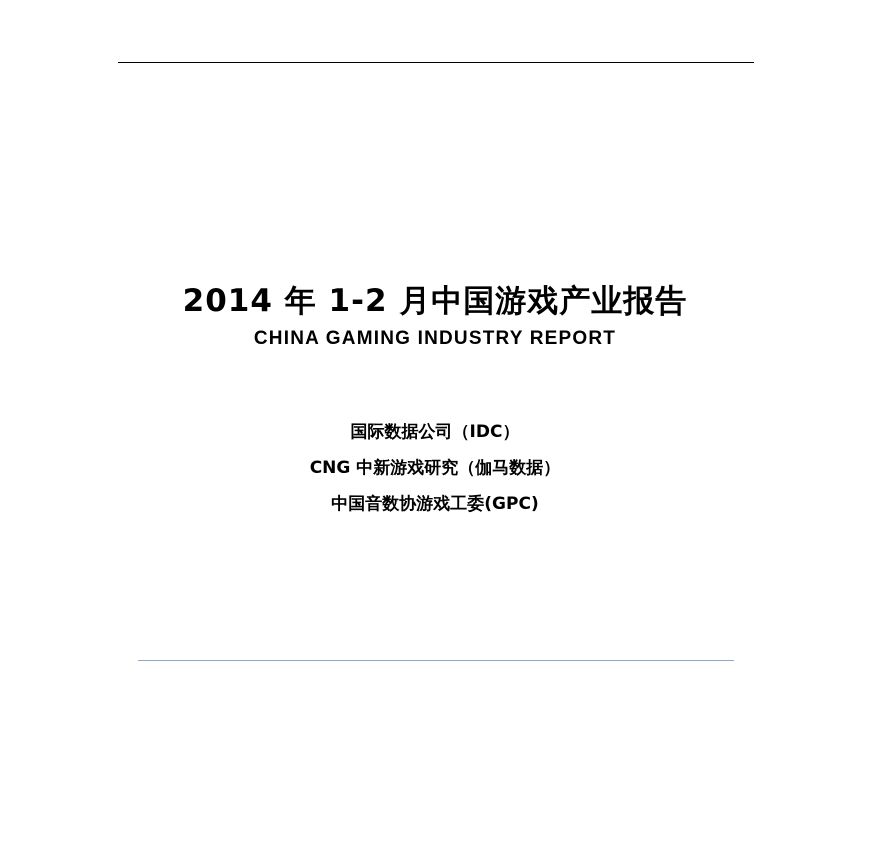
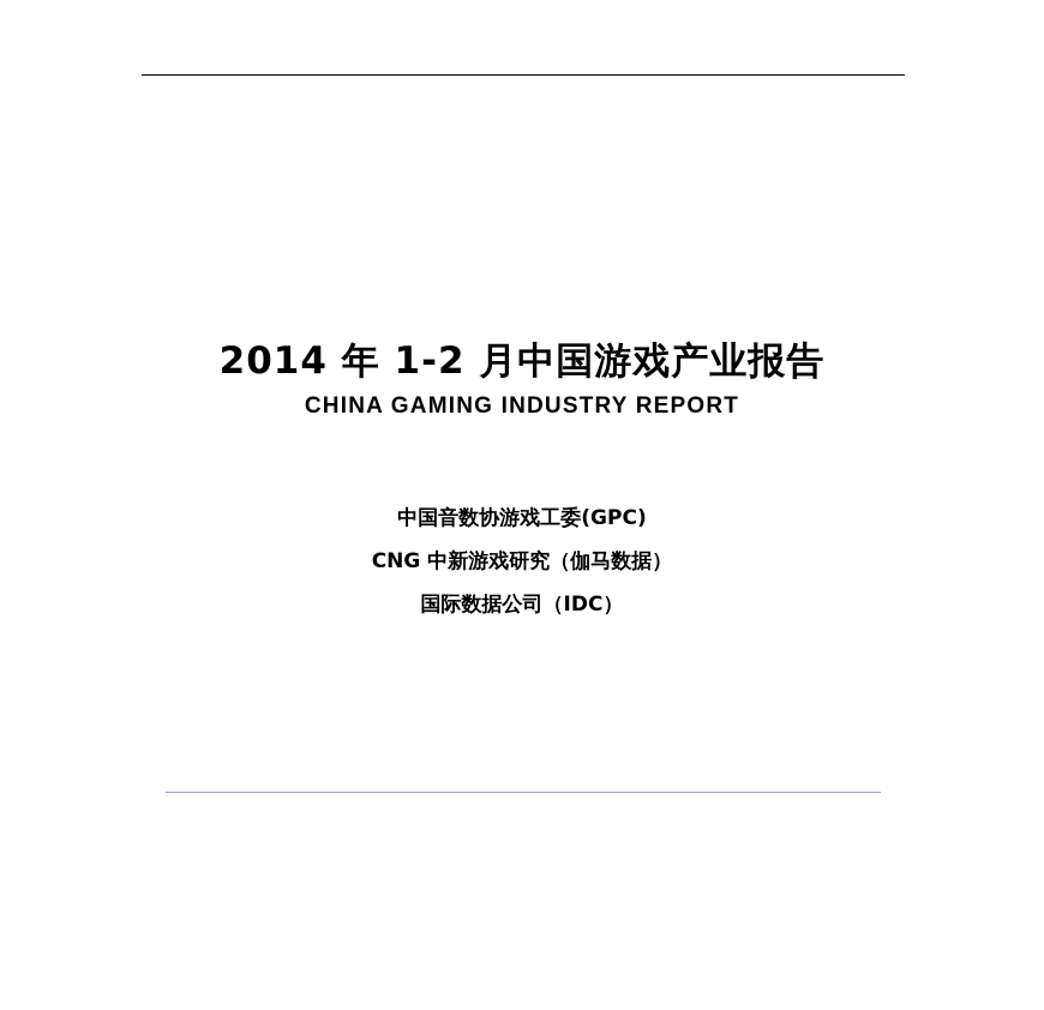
  2014 年 1-2 月中国游戏产业报告
  CHINA GAMING INDUSTRY REPORT
- 国际数据公司（IDC）
+ 中国音数协游戏工委(GPC)
  CNG 中新游戏研究（伽马数据）
- 中国音数协游戏工委(GPC)
+ 国际数据公司（IDC）
